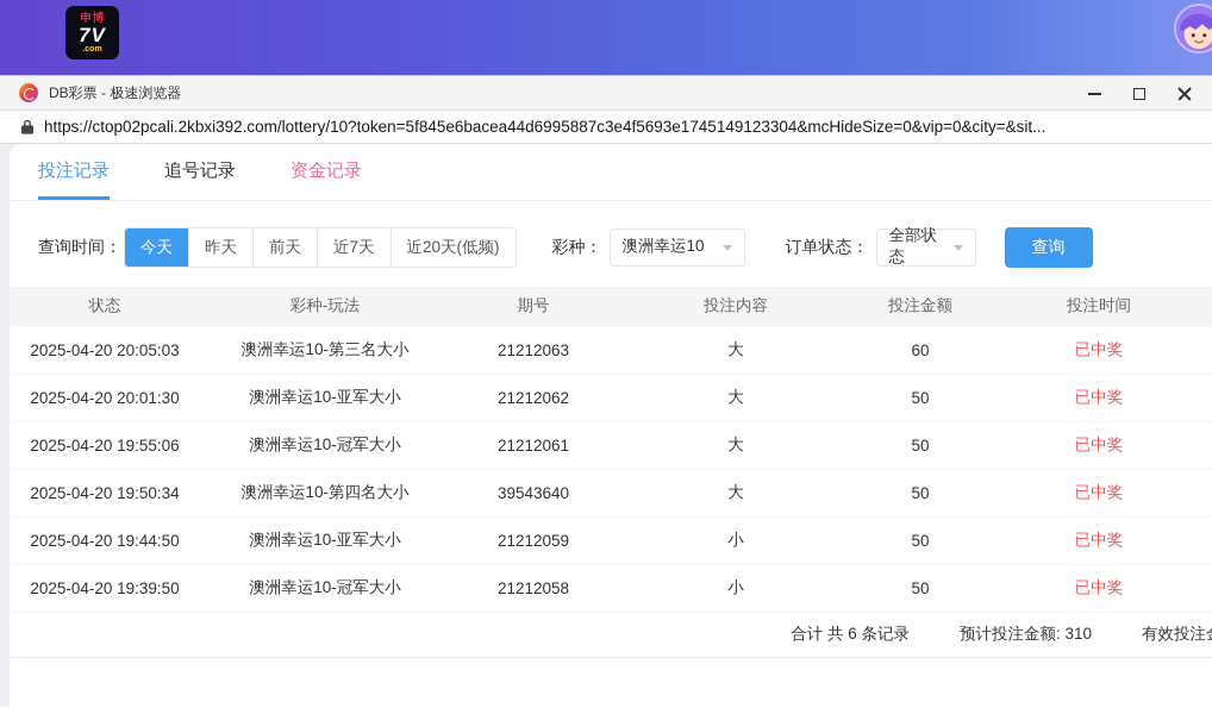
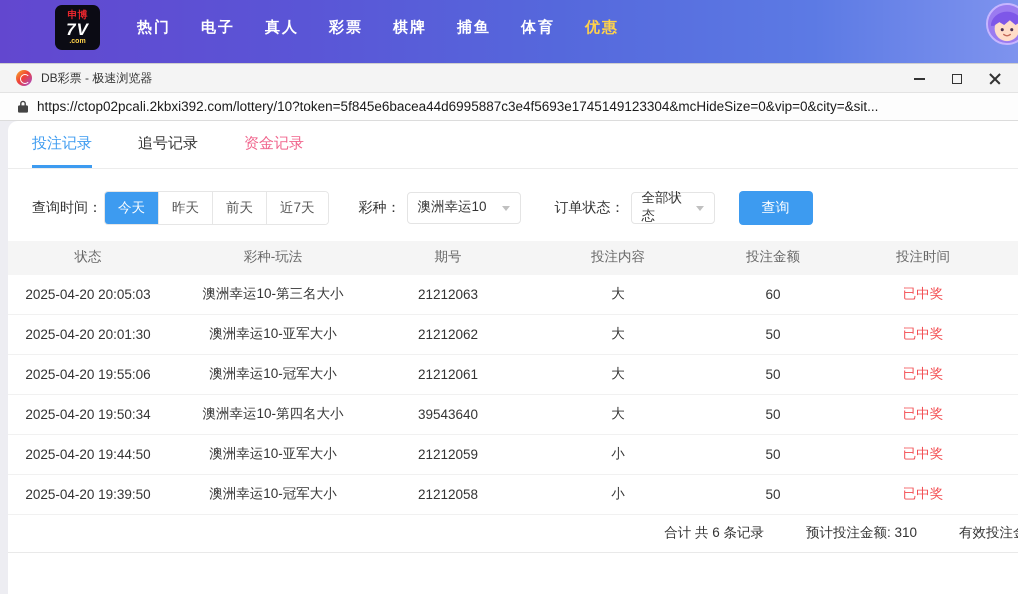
  申博
  7V
+ 热门
+ 电子
+ 真人
+ 彩票
+ 棋牌
+ 捕鱼
+ 体育
+ 优惠
  DB彩票 - 极速浏览器
  https://ctop02pcali.2kbxi392.com/lottery/10?token=5f845e6bacea44d6995887c3e4f5693e1745149123304&mcHideSize=0&vip=0&city=&sit...
  投注记录
  追号记录
  资金记录
  查询时间：
  今天
  昨天
  前天
  近7天
- 近20天(低频)
  彩种：
  澳洲幸运10
  订单状态：
  全部状态
  查询
  状态
  彩种-玩法
  期号
  投注内容
  投注金额
  投注时间
  2025-04-20 20:05:03
  澳洲幸运10-第三名大小
  21212063
  大
  60
  已中奖
  2025-04-20 20:01:30
  澳洲幸运10-亚军大小
  21212062
  大
  50
  已中奖
  2025-04-20 19:55:06
  澳洲幸运10-冠军大小
  21212061
  大
  50
  已中奖
  2025-04-20 19:50:34
  澳洲幸运10-第四名大小
  39543640
  大
  50
  已中奖
  2025-04-20 19:44:50
  澳洲幸运10-亚军大小
  21212059
  小
  50
  已中奖
  2025-04-20 19:39:50
  澳洲幸运10-冠军大小
  21212058
  小
  50
  已中奖
  合计 共 6 条记录
  预计投注金额: 310
